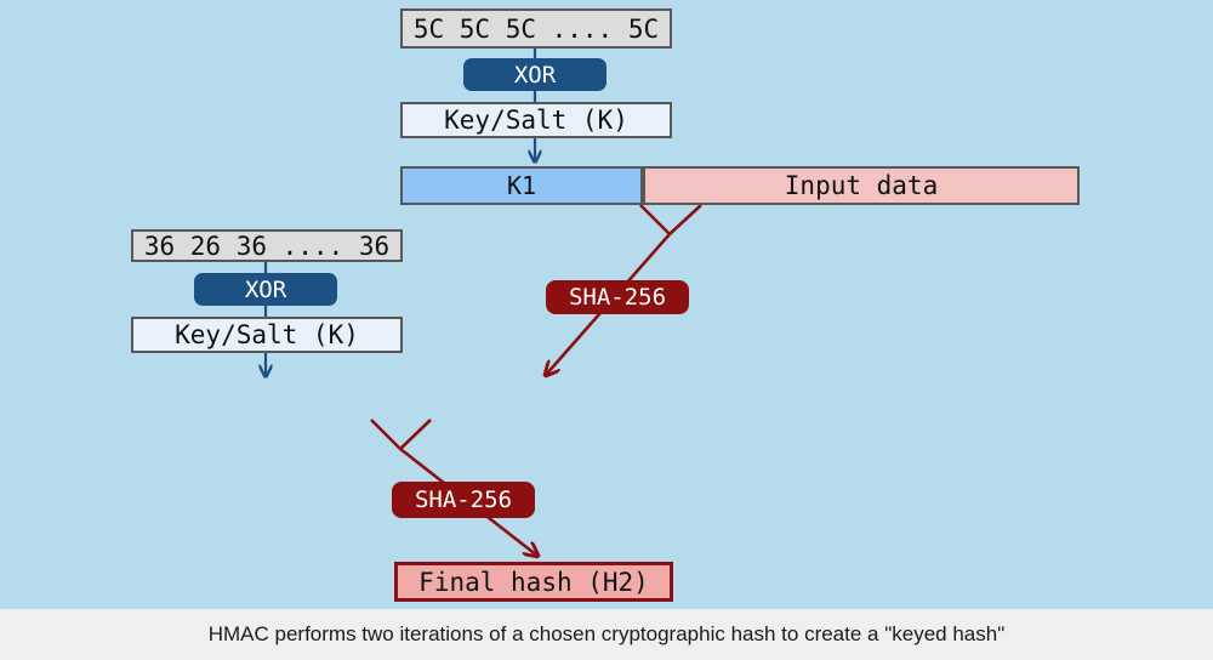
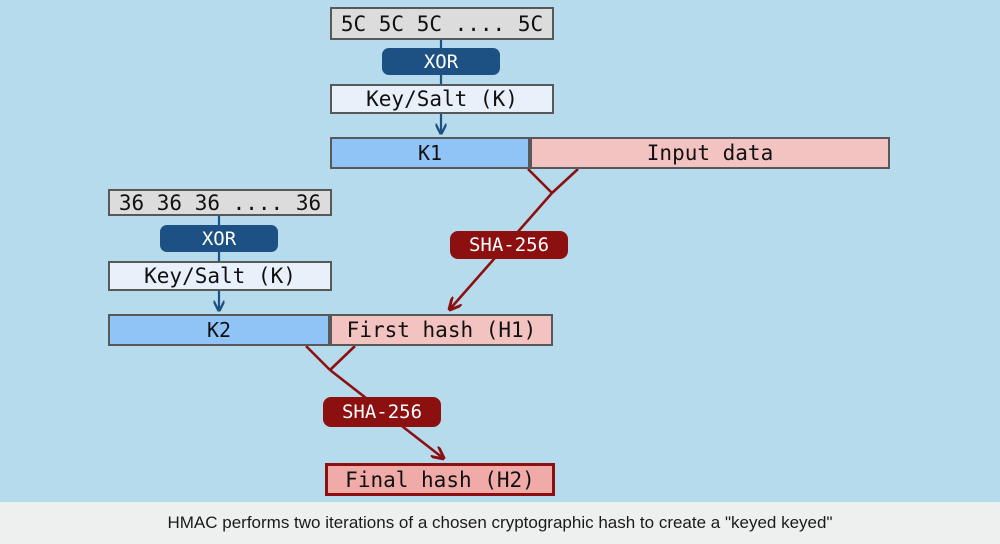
  5C 5C 5C .... 5C
  XOR
  Key/Salt (K)
  K1
  Input data
  SHA-256
- 36 26 36 .... 36
+ 36 36 36 .... 36
  XOR
  Key/Salt (K)
+ K2
+ First hash (H1)
  SHA-256
  Final hash (H2)
- HMAC performs two iterations of a chosen cryptographic hash to create a "keyed hash"
+ HMAC performs two iterations of a chosen cryptographic hash to create a "keyed keyed"
